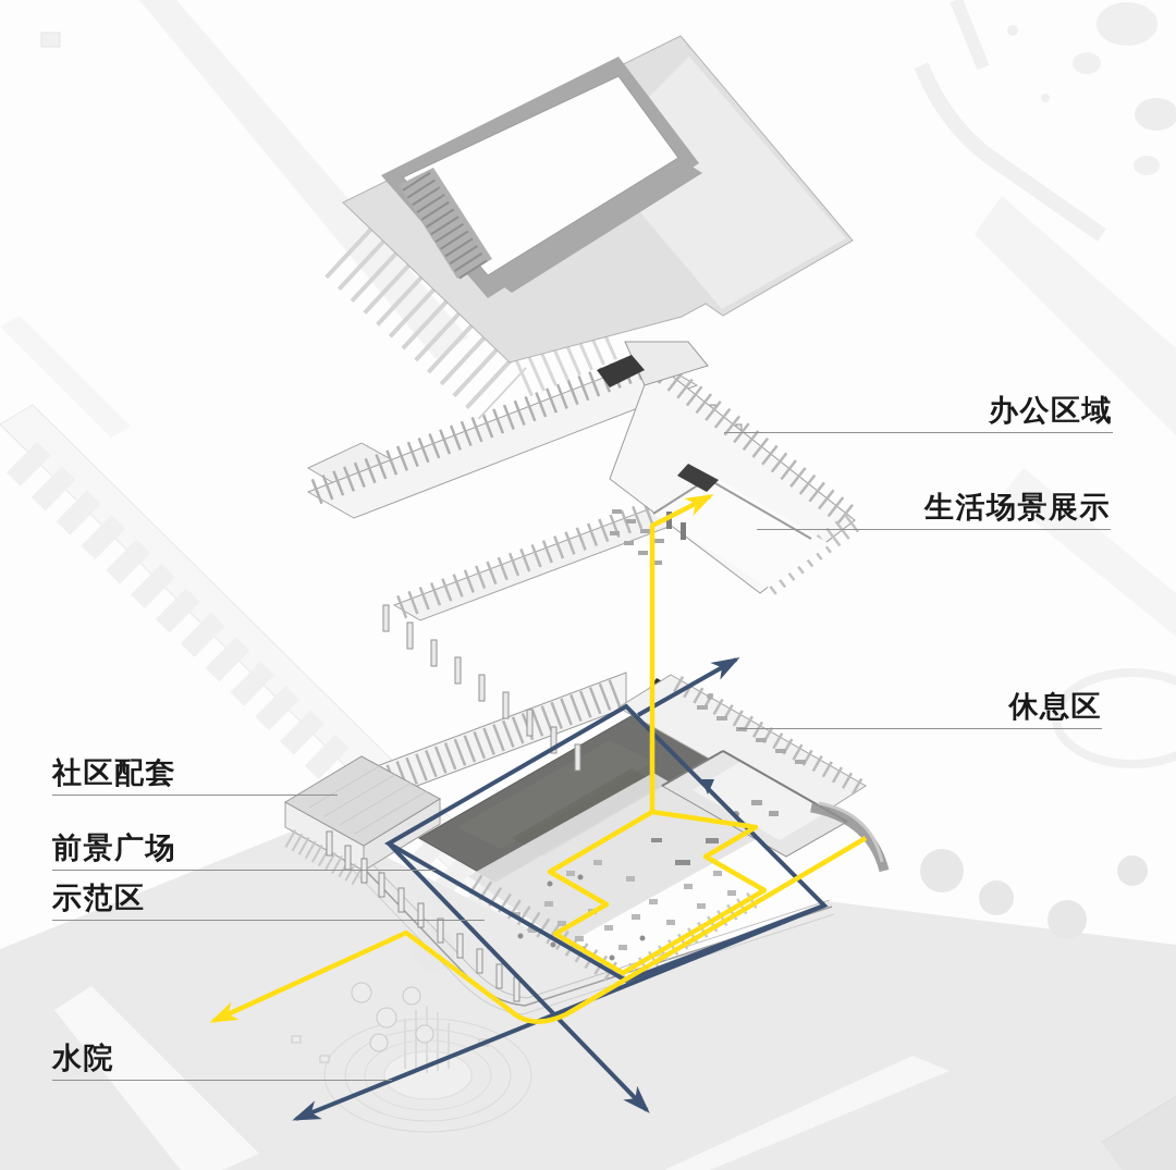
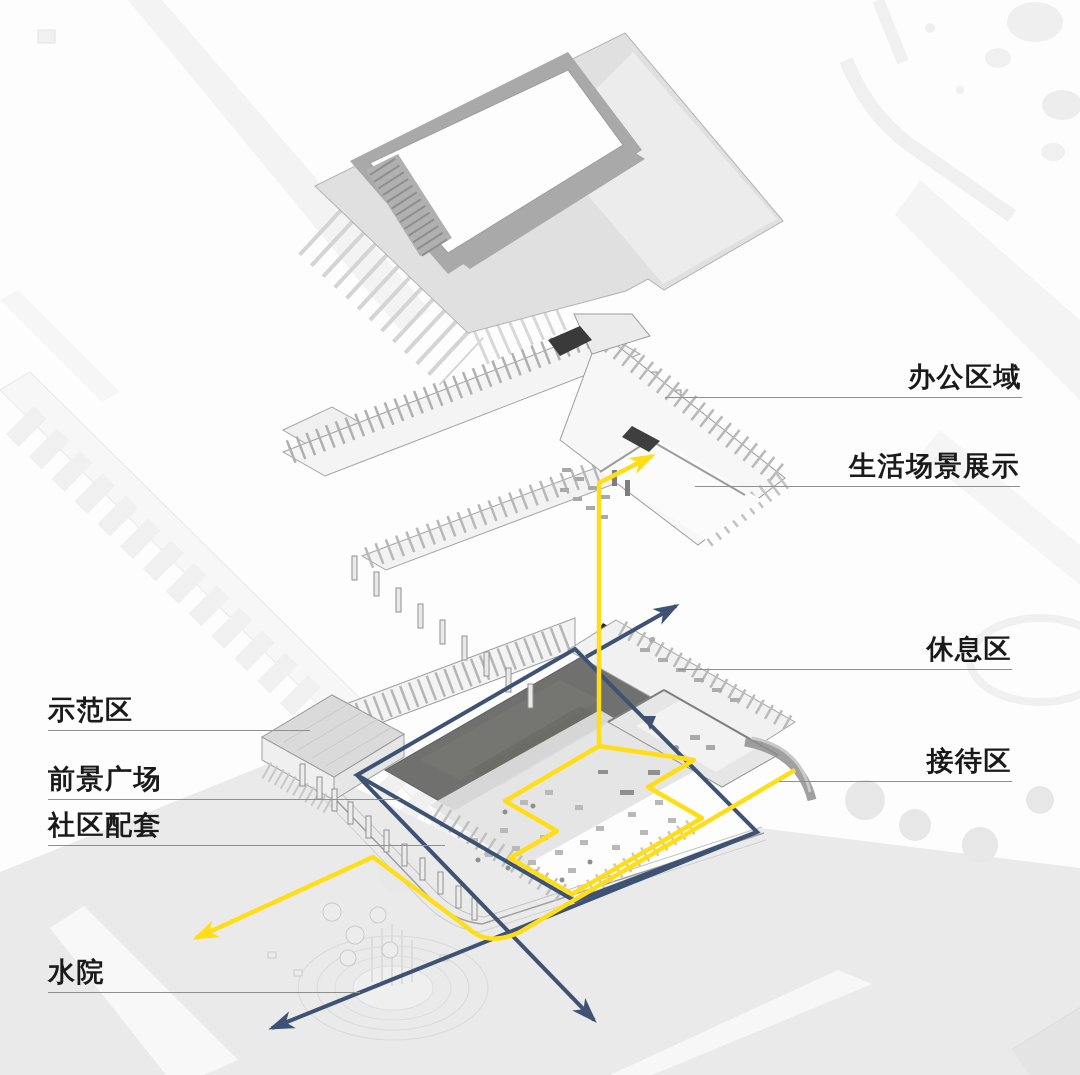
  办公区域
  生活场景展示
  休息区
+ 接待区
- 社区配套
+ 示范区
  前景广场
- 示范区
+ 社区配套
  水院
